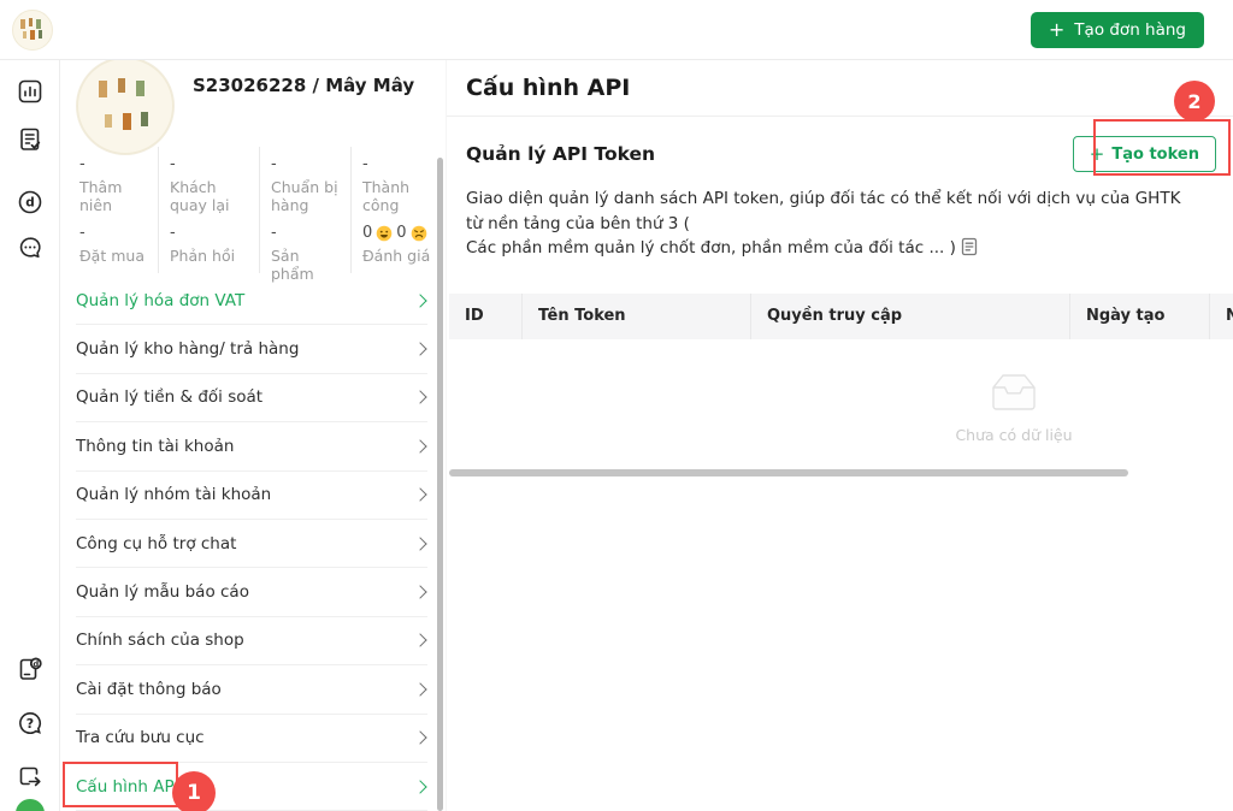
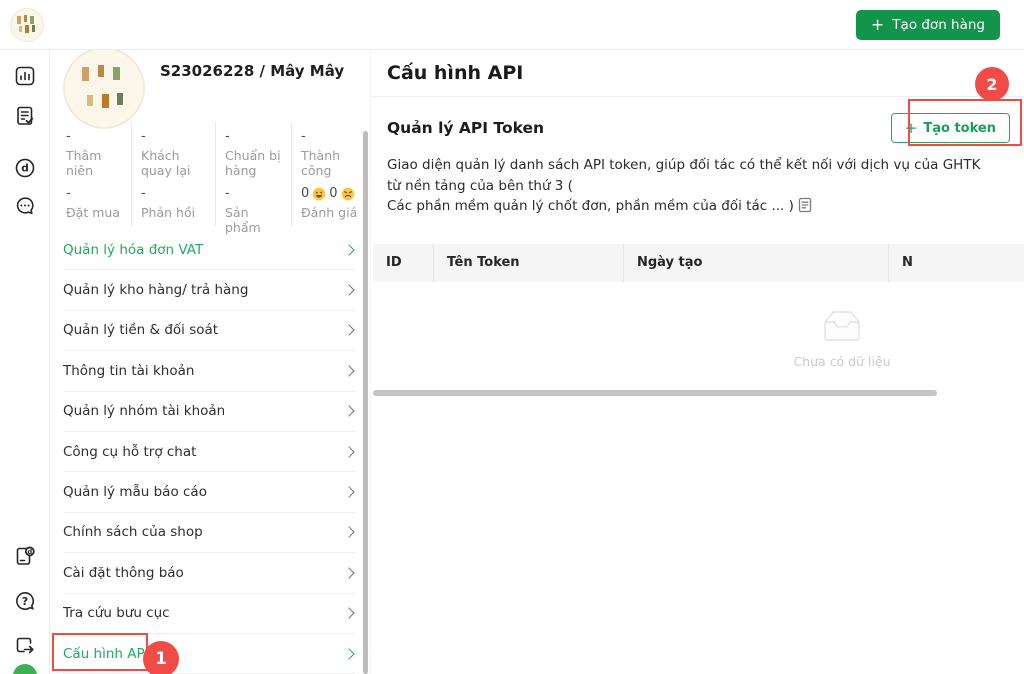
  +
  Tạo đơn hàng
  d
  d
  ?
  S23026228 / Mây Mây
  -
  Thâm niên
  -
  Khách quay lại
  -
  Chuẩn bị hàng
  -
  Thành công
  -
  Đặt mua
  -
  Phản hồi
  -
  Sản phẩm
  0
  0
  Đánh giá
  Quản lý hóa đơn VAT
  Quản lý kho hàng/ trả hàng
  Quản lý tiền & đối soát
  Thông tin tài khoản
  Quản lý nhóm tài khoản
  Công cụ hỗ trợ chat
  Quản lý mẫu báo cáo
  Chính sách của shop
  Cài đặt thông báo
  Tra cứu bưu cục
  Cấu hình AP
  Cấu hình API
  Quản lý API Token
  +
  Tạo token
  Giao diện quản lý danh sách API token, giúp đối tác có thể kết nối với dịch vụ của GHTK từ nền tảng của bên thứ 3 (
  Các phần mềm quản lý chốt đơn, phần mềm của đối tác ... )
  ID
  Tên Token
- Quyền truy cập
  Ngày tạo
  N
  Chưa có dữ liệu
  1
  2
